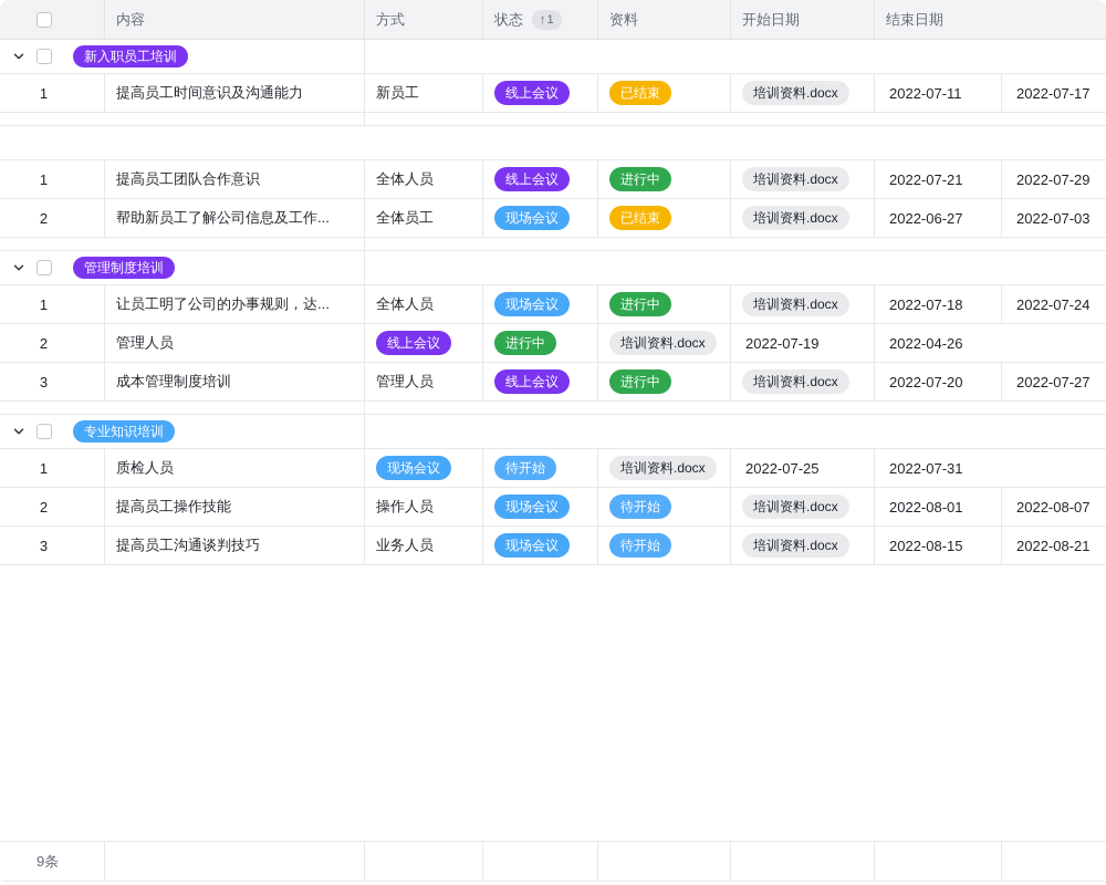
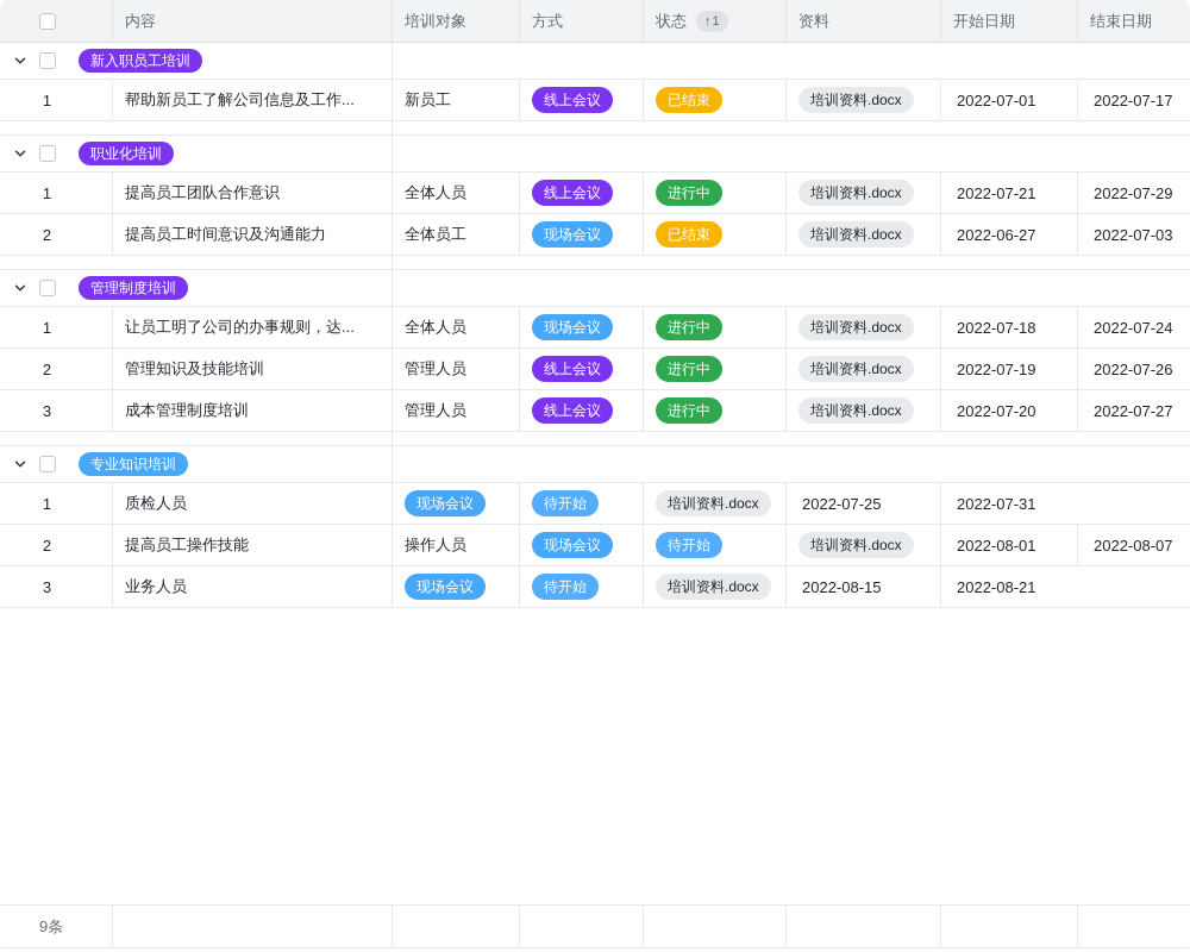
  内容
+ 培训对象
  方式
  状态
  ↑
  1
  资料
  开始日期
  结束日期
  新入职员工培训
  1
- 提高员工时间意识及沟通能力
+ 帮助新员工了解公司信息及工作...
  新员工
  线上会议
  已结束
  培训资料.docx
- 2022-07-11
+ 2022-07-01
  2022-07-17
+ 职业化培训
  1
  提高员工团队合作意识
  全体人员
  线上会议
  进行中
  培训资料.docx
  2022-07-21
  2022-07-29
  2
- 帮助新员工了解公司信息及工作...
+ 提高员工时间意识及沟通能力
  全体员工
  现场会议
  已结束
  培训资料.docx
  2022-06-27
  2022-07-03
  管理制度培训
  1
  让员工明了公司的办事规则，达...
  全体人员
  现场会议
  进行中
  培训资料.docx
  2022-07-18
  2022-07-24
  2
+ 管理知识及技能培训
  管理人员
  线上会议
  进行中
  培训资料.docx
  2022-07-19
- 2022-04-26
+ 2022-07-26
  3
  成本管理制度培训
  管理人员
  线上会议
  进行中
  培训资料.docx
  2022-07-20
  2022-07-27
  专业知识培训
  1
  质检人员
  现场会议
  待开始
  培训资料.docx
  2022-07-25
  2022-07-31
  2
  提高员工操作技能
  操作人员
  现场会议
  待开始
  培训资料.docx
  2022-08-01
  2022-08-07
  3
- 提高员工沟通谈判技巧
  业务人员
  现场会议
  待开始
  培训资料.docx
  2022-08-15
  2022-08-21
  9条
